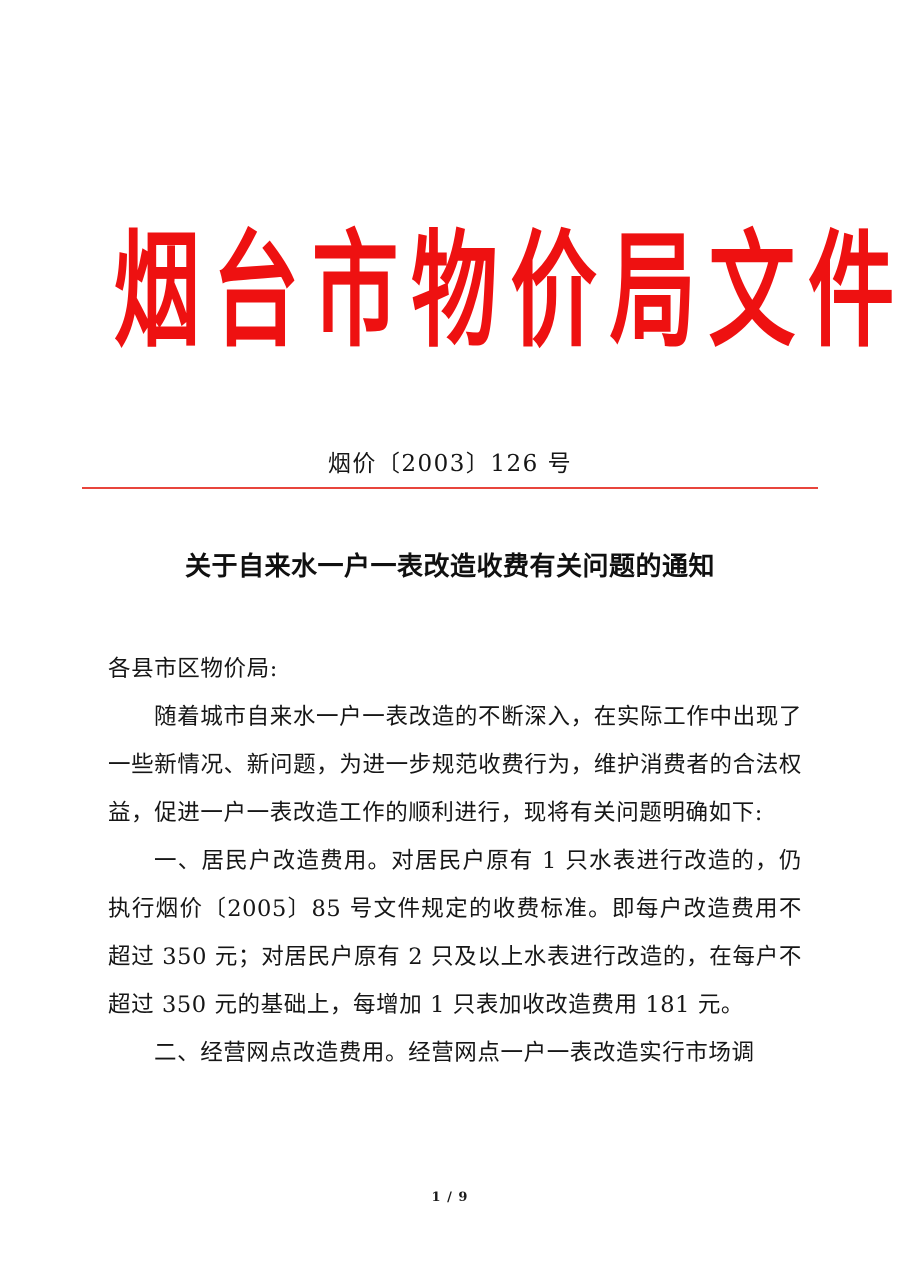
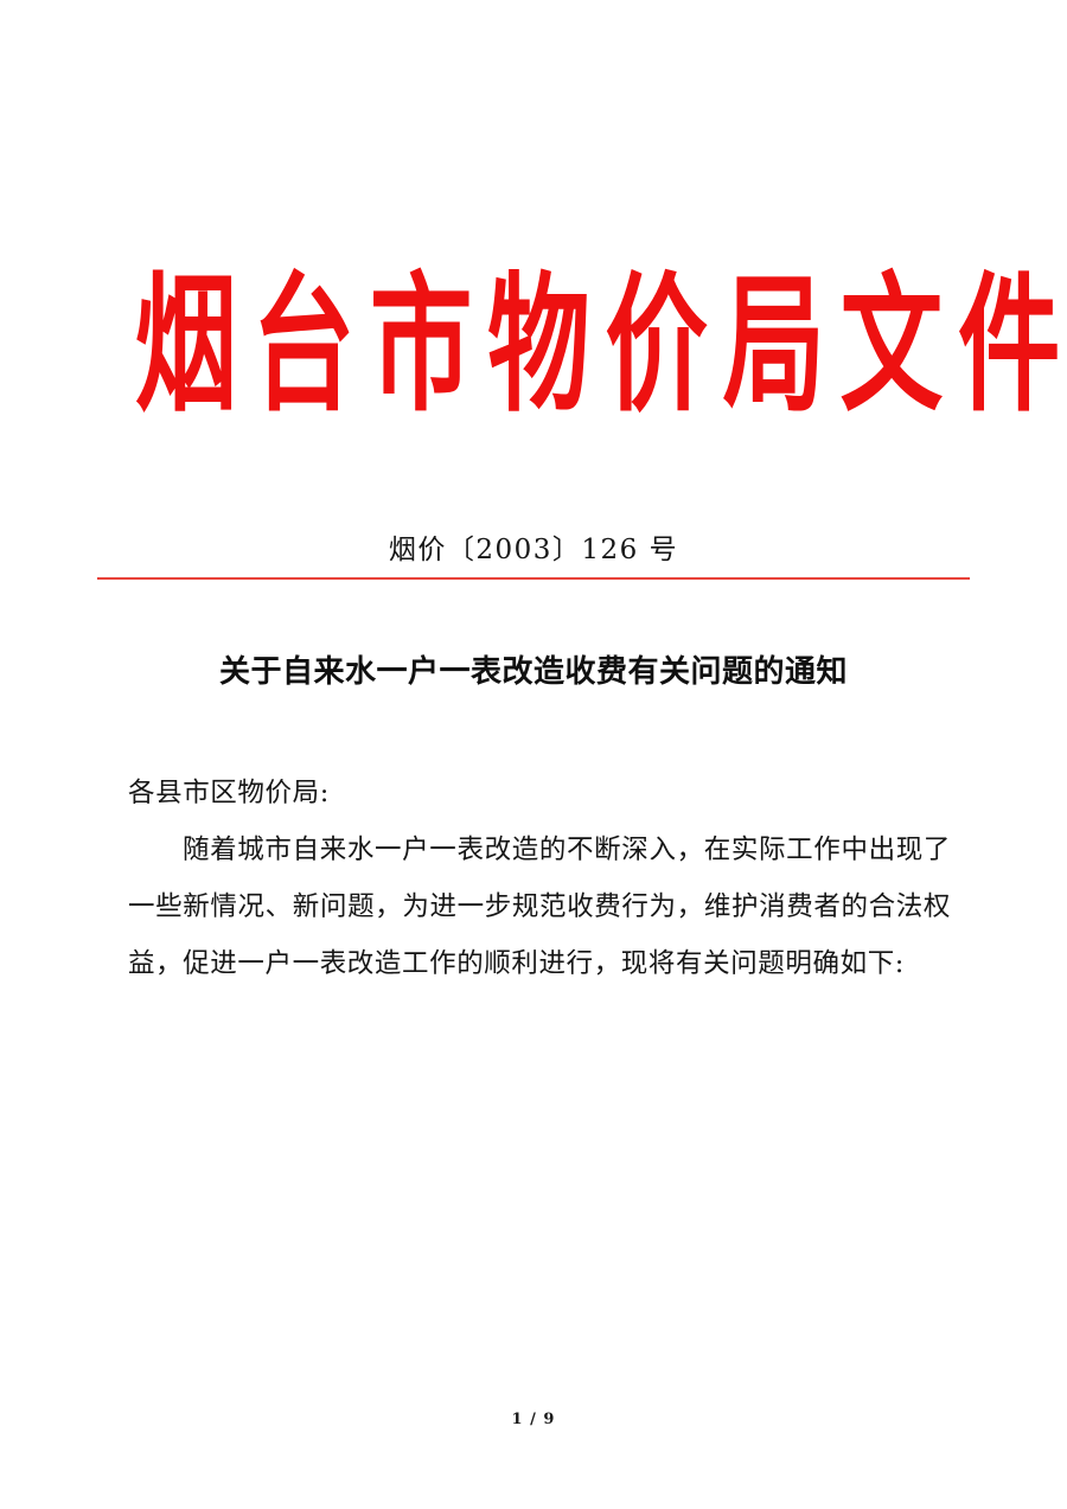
  烟台市物价局文件
  烟价〔2003〕126 号
  关于自来水一户一表改造收费有关问题的通知
  各县市区物价局:
  随着城市自来水一户一表改造的不断深入，在实际工作中出现了一些新情况、新问题，为进一步规范收费行为，维护消费者的合法权益，促进一户一表改造工作的顺利进行，现将有关问题明确如下:
- 一、居民户改造费用。对居民户原有 1 只水表进行改造的，仍执行烟价〔2005〕85 号文件规定的收费标准。即每户改造费用不超过 350 元；对居民户原有 2 只及以上水表进行改造的，在每户不超过 350 元的基础上，每增加 1 只表加收改造费用 181 元。
- 二、经营网点改造费用。经营网点一户一表改造实行市场调
  1 / 9
